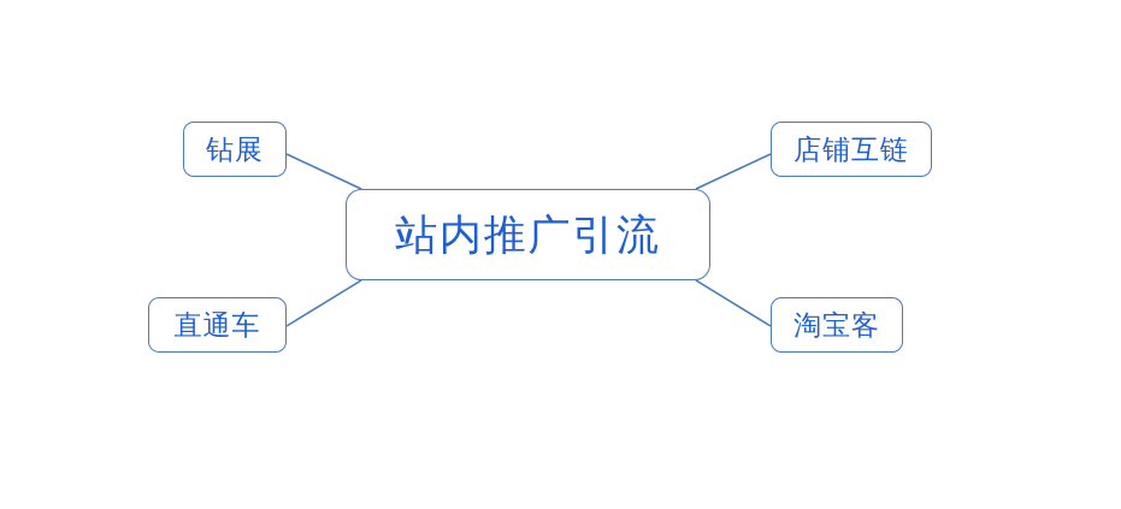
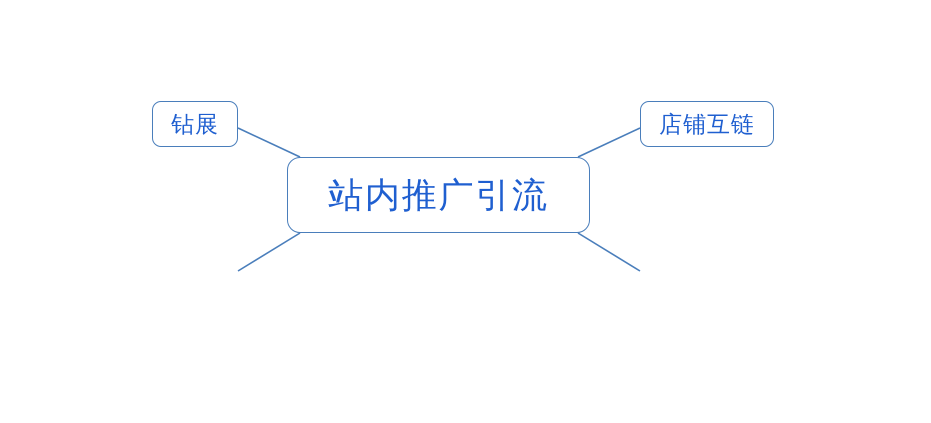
  钻展
  店铺互链
  站内推广引流
- 直通车
- 淘宝客
